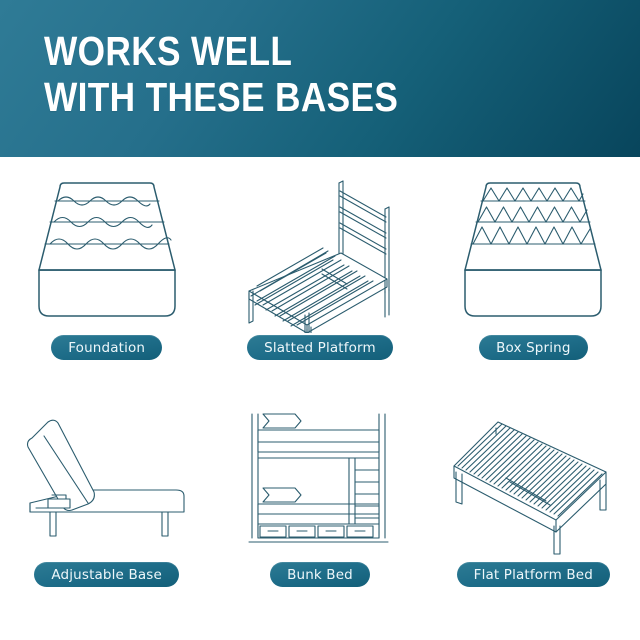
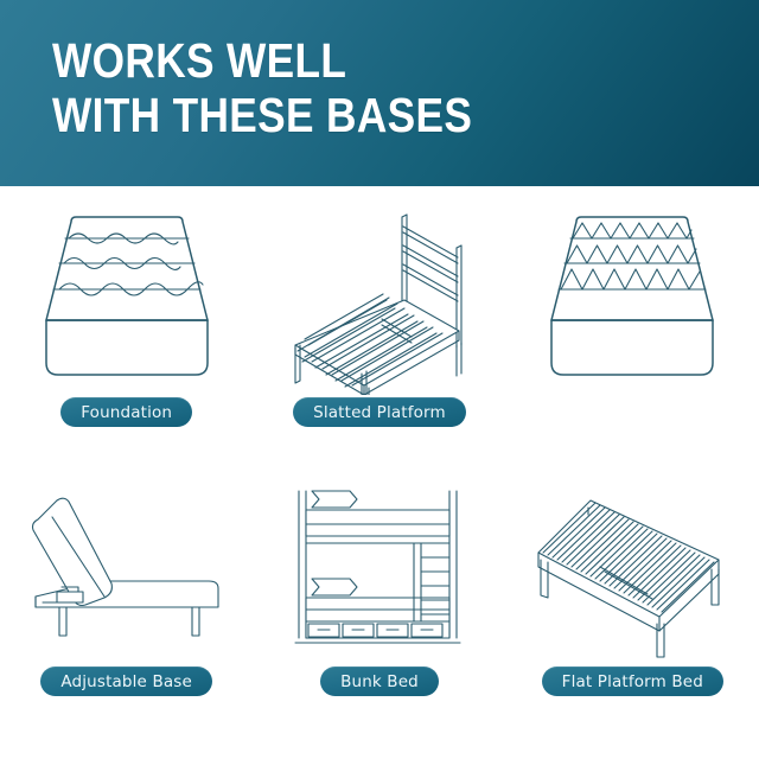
  WORKS WELL WITH THESE BASES
  Foundation
  Slatted Platform
- Box Spring
  Adjustable Base
  Bunk Bed
  Flat Platform Bed
